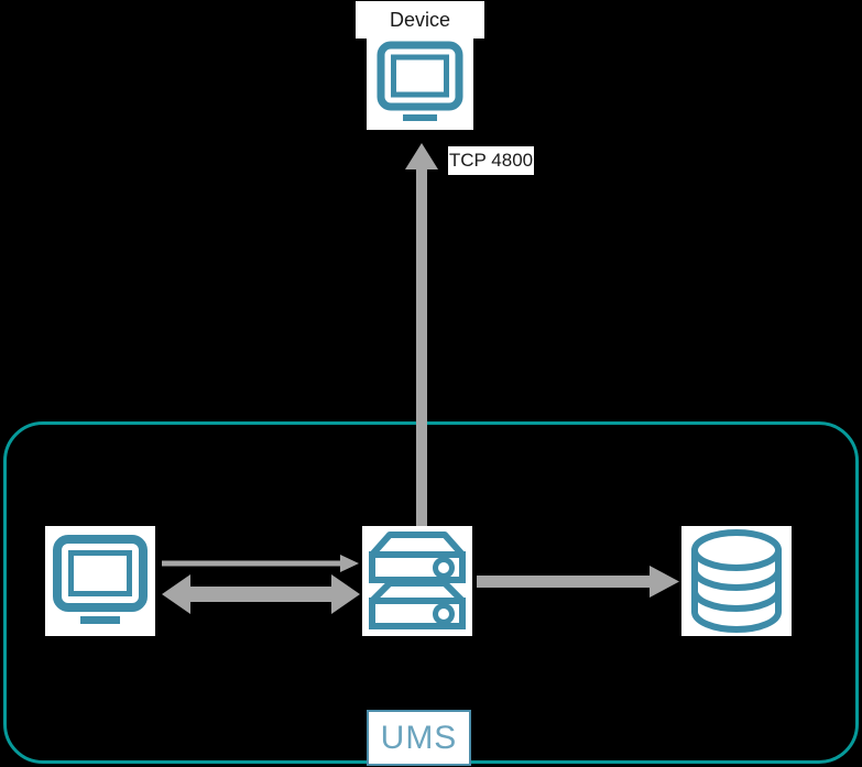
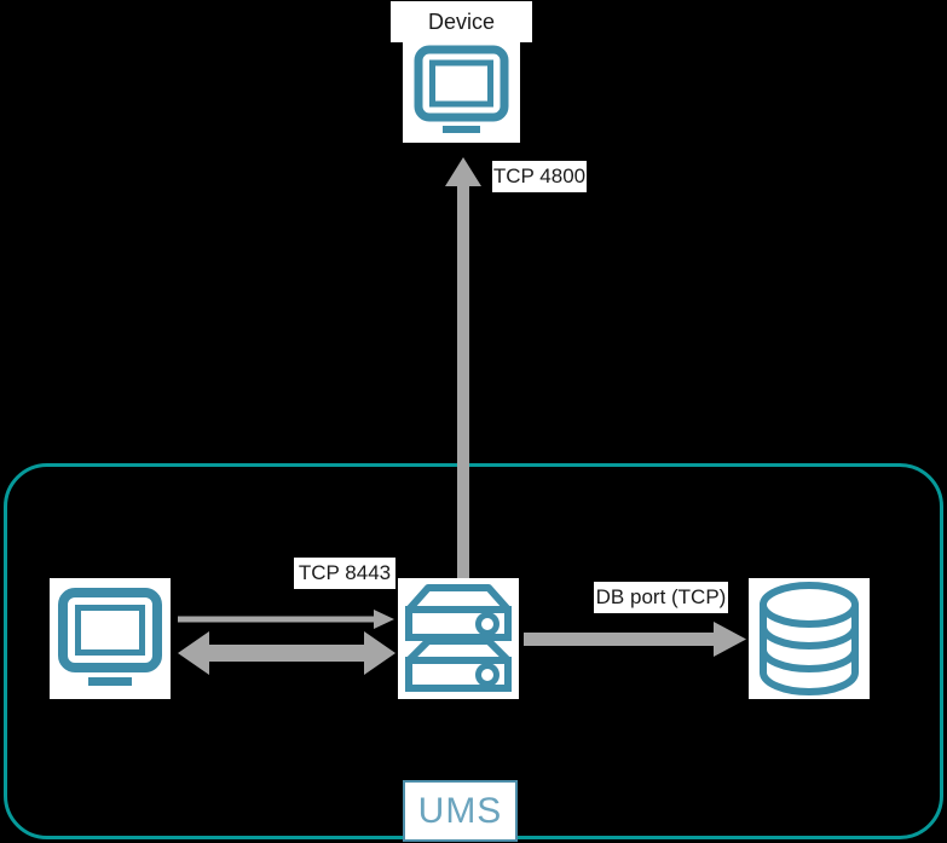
  Device
  TCP 4800
+ TCP 8443
+ DB port (TCP)
  UMS
